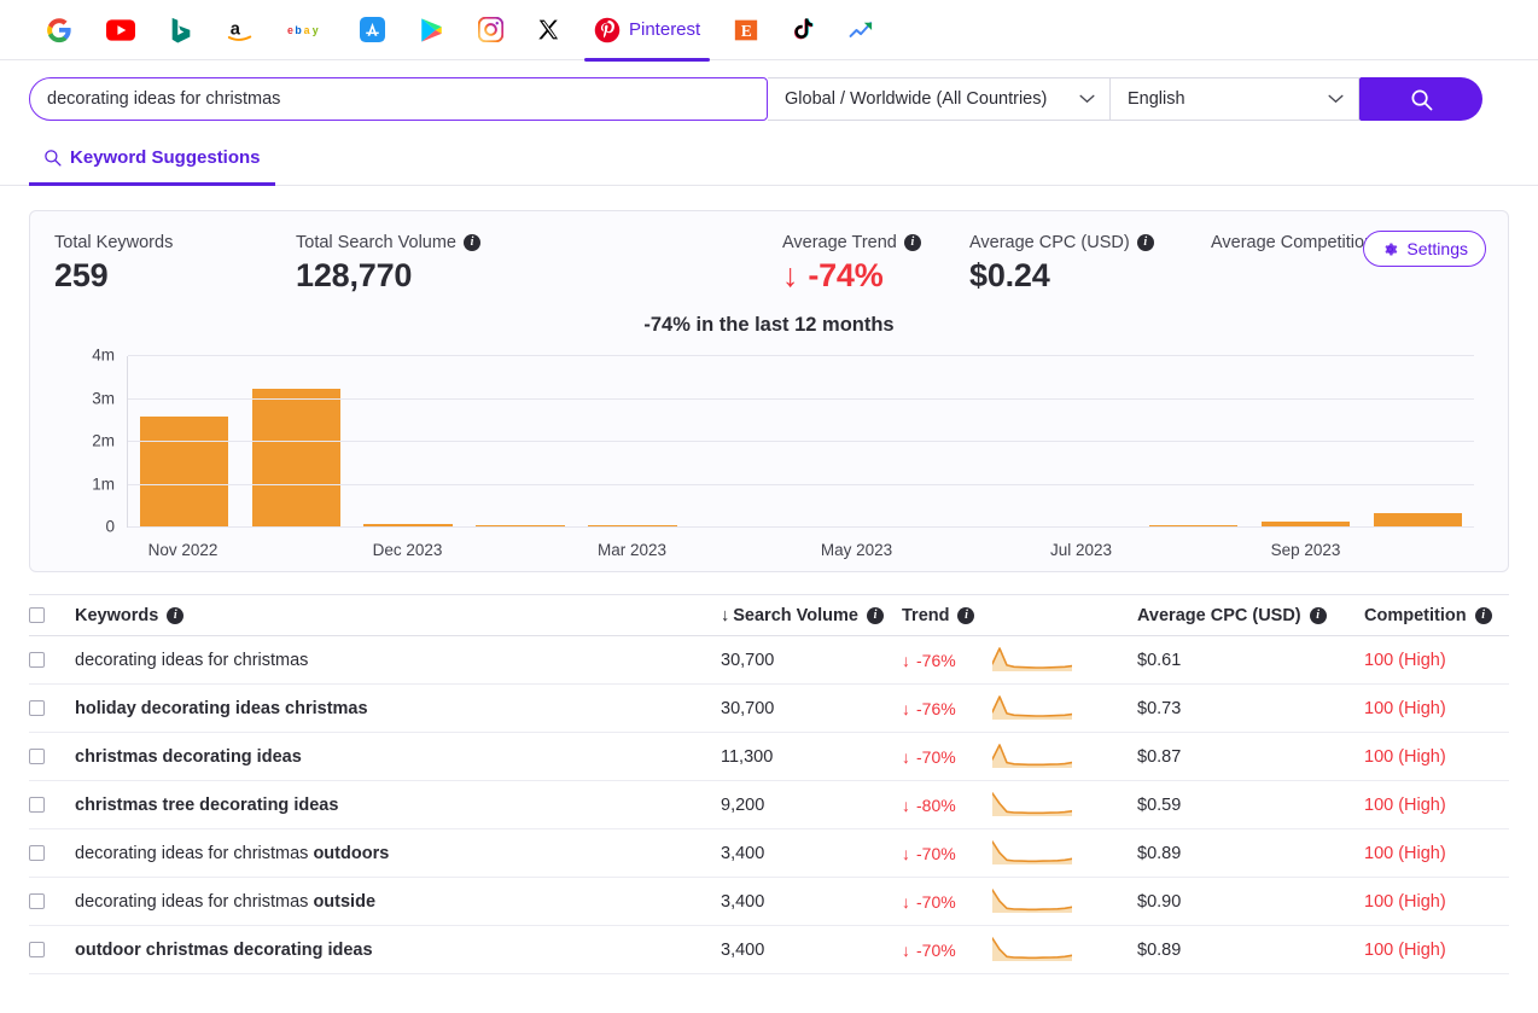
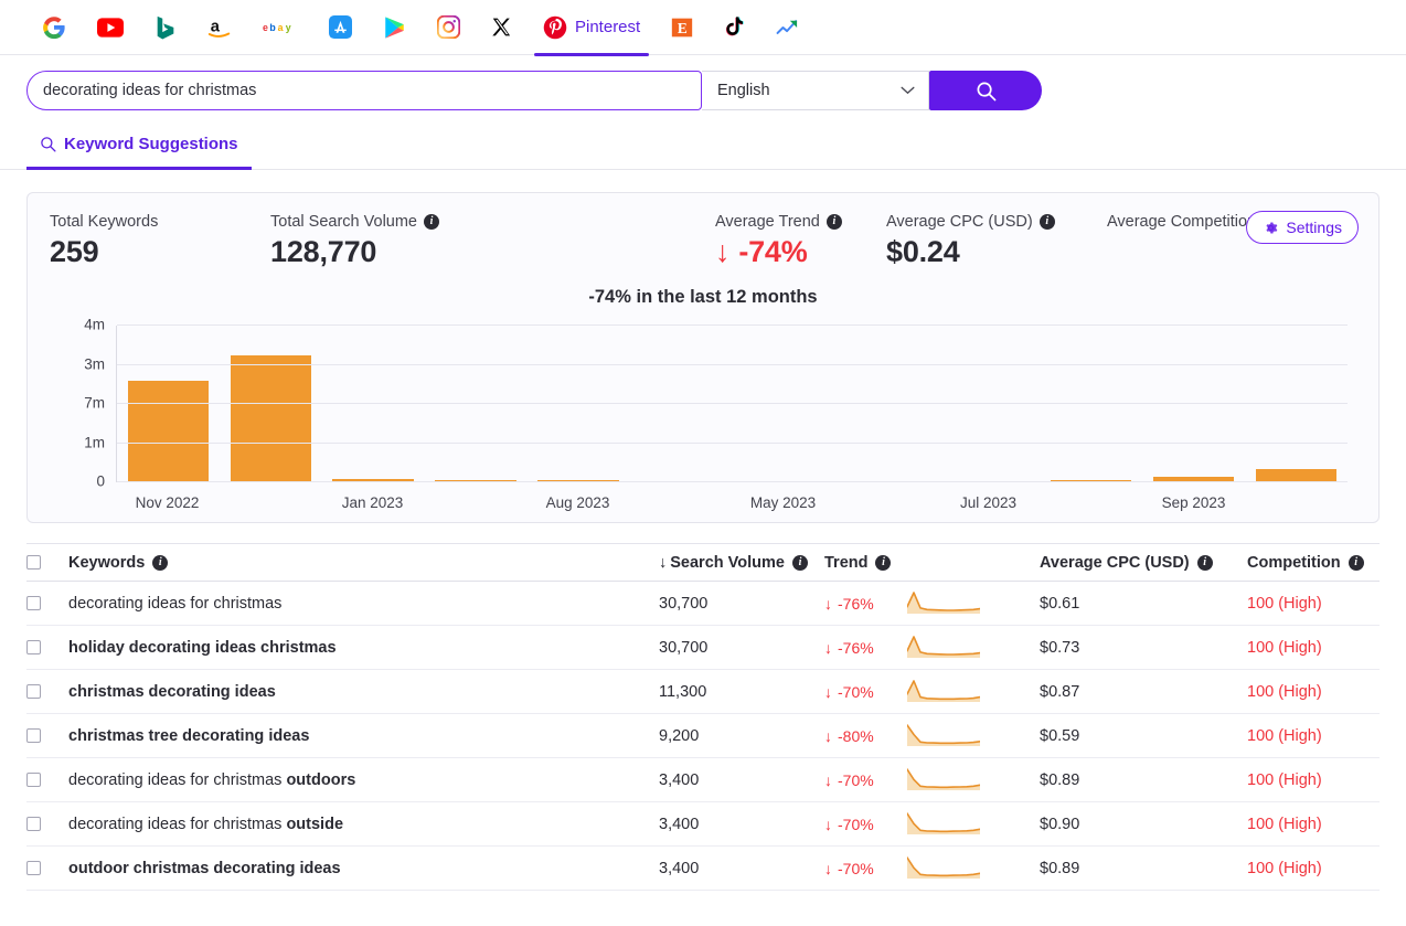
  a
  e
  b
  a
  y
  Pinterest
  E
  decorating ideas for christmas
- Global / Worldwide (All Countries)
  English
  Keyword Suggestions
  Total Keywords
  259
  Total Search Volume
  i
  128,770
  Average Trend
  i
  ↓
  -74%
  Average CPC (USD)
  i
  $0.24
  Average Competitio
  Settings
  -74% in the last 12 months
  0
  1m
- 2m
+ 7m
  3m
  4m
  Nov 2022
- Dec 2023
+ Jan 2023
- Mar 2023
+ Aug 2023
  May 2023
  Jul 2023
  Sep 2023
  Keywords
  i
  ↓
  Search Volume
  i
  Trend
  i
  Average CPC (USD)
  i
  Competition
  i
  decorating ideas for christmas
  30,700
  ↓
  -76%
  $0.61
  100 (High)
  holiday decorating ideas christmas
  30,700
  ↓
  -76%
  $0.73
  100 (High)
  christmas decorating ideas
  11,300
  ↓
  -70%
  $0.87
  100 (High)
  christmas tree decorating ideas
  9,200
  ↓
  -80%
  $0.59
  100 (High)
  decorating ideas for christmas outdoors
  3,400
  ↓
  -70%
  $0.89
  100 (High)
  decorating ideas for christmas outside
  3,400
  ↓
  -70%
  $0.90
  100 (High)
  outdoor christmas decorating ideas
  3,400
  ↓
  -70%
  $0.89
  100 (High)
